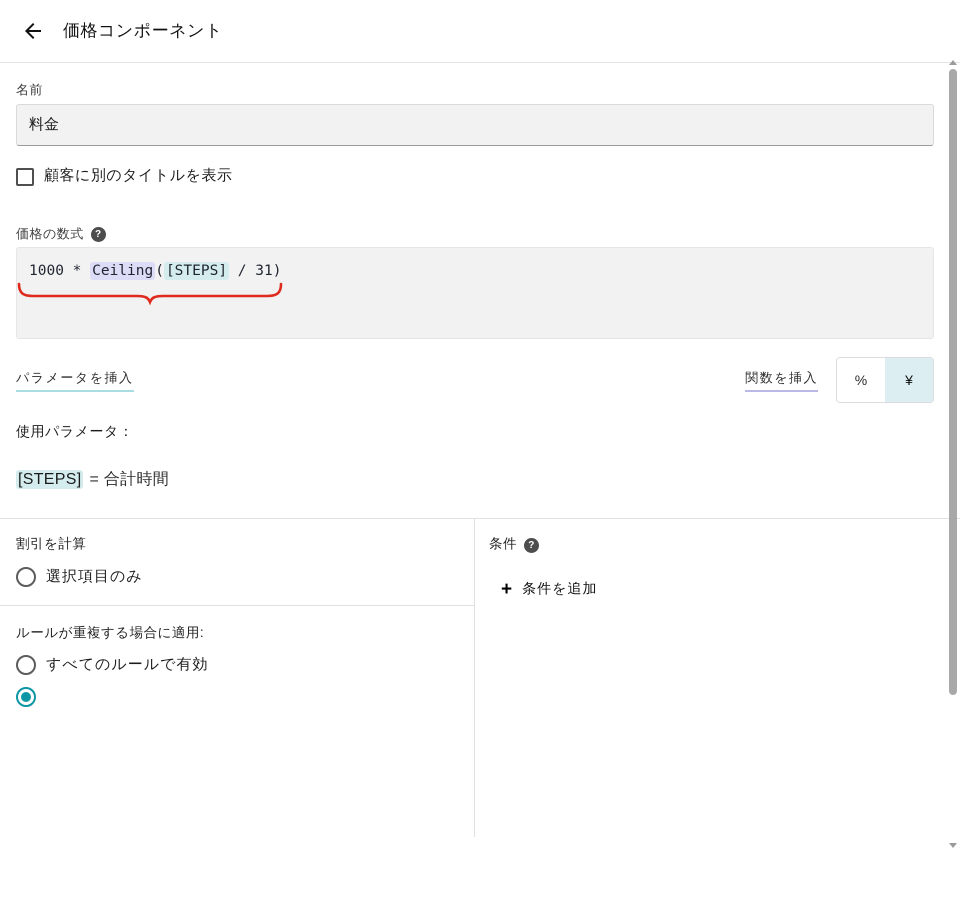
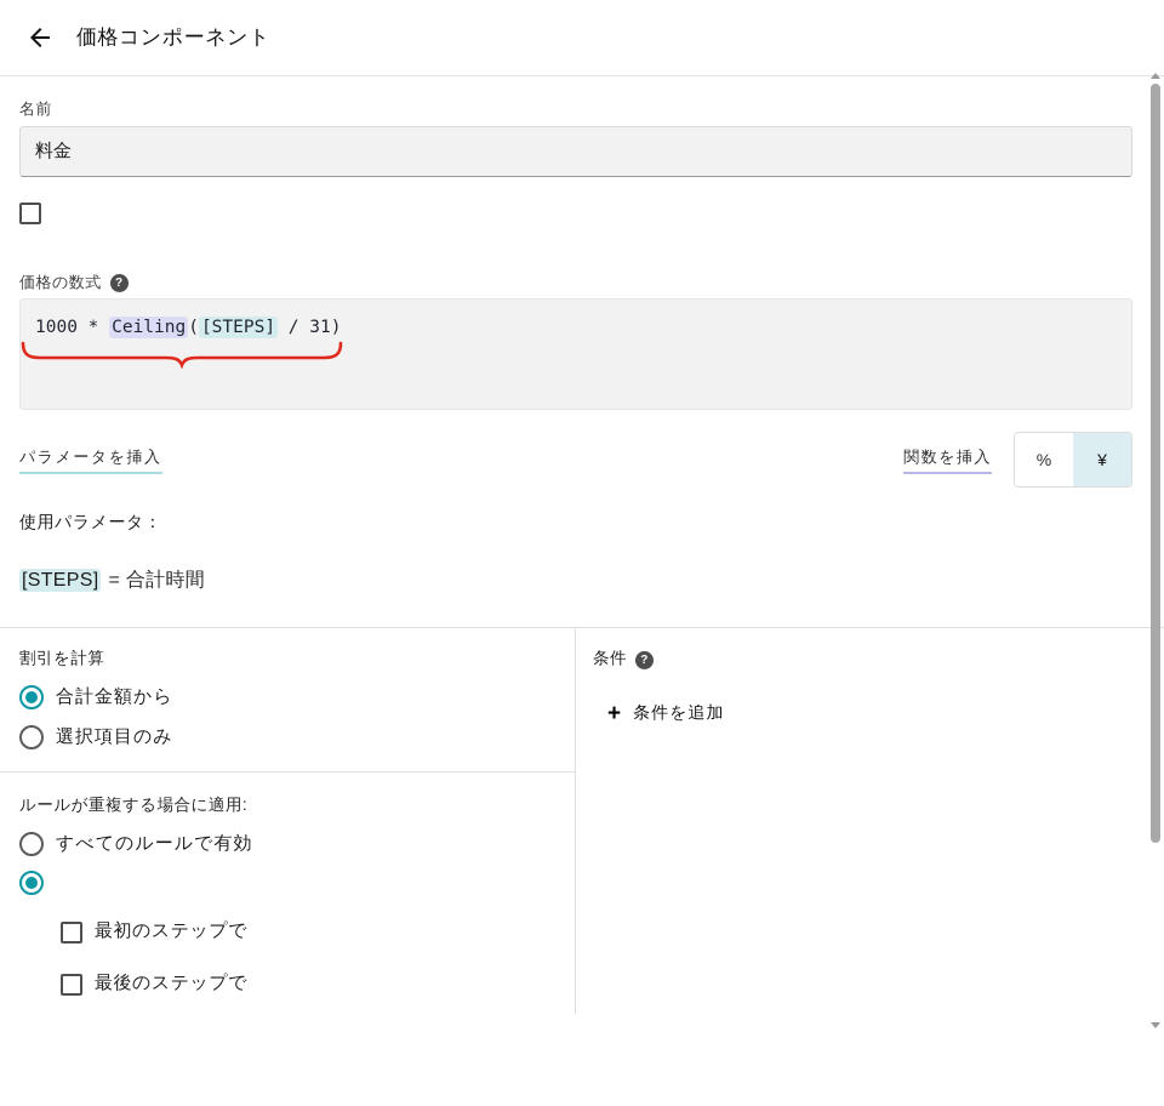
  価格コンポーネント
  名前
  料金
- 顧客に別のタイトルを表示
  価格の数式
  ?
  1000 * Ceiling ( [STEPS] / 31)
  パラメータを挿入
  関数を挿入
  %
  ¥
  使用パラメータ：
  [STEPS] = 合計時間
  割引を計算
+ 合計金額から
  選択項目のみ
  ルールが重複する場合に適用:
  すべてのルールで有効
+ 最初のステップで
+ 最後のステップで
  条件
  ?
  +
  条件を追加
